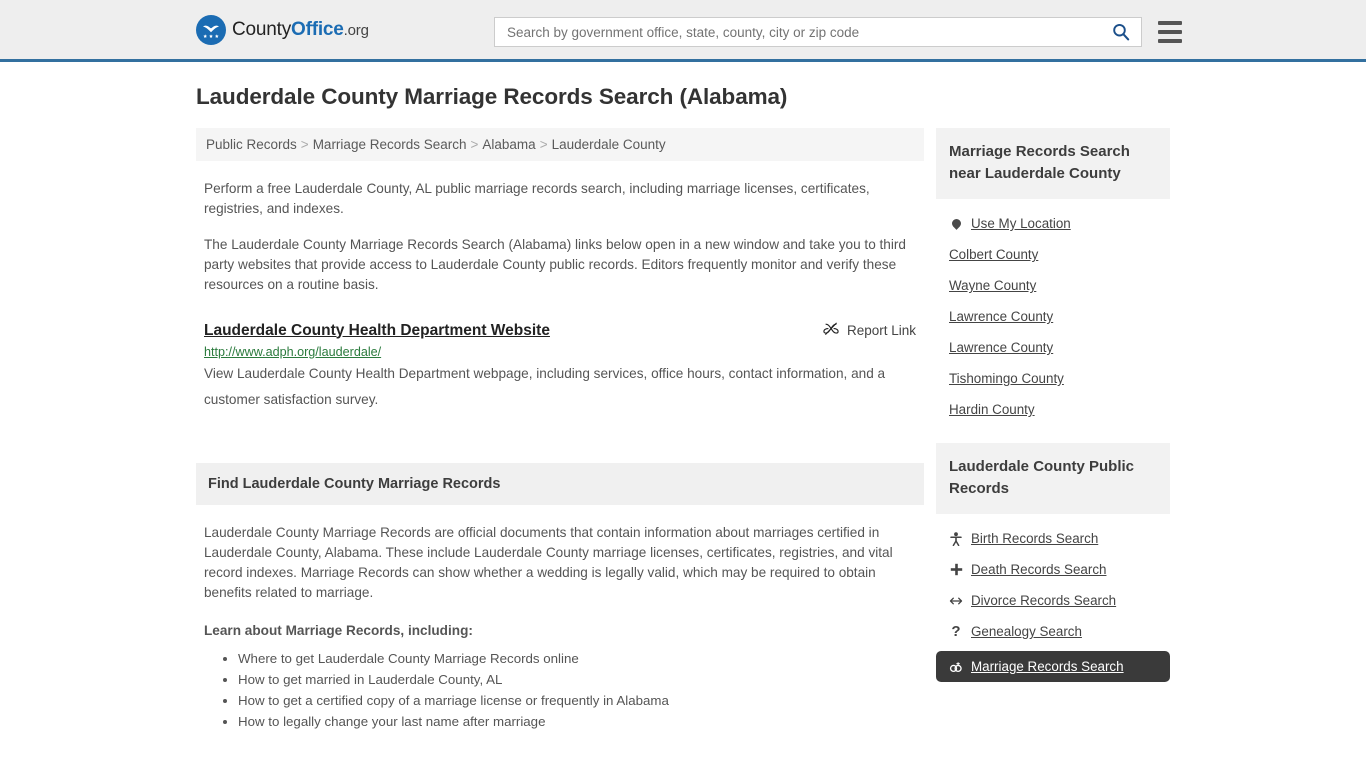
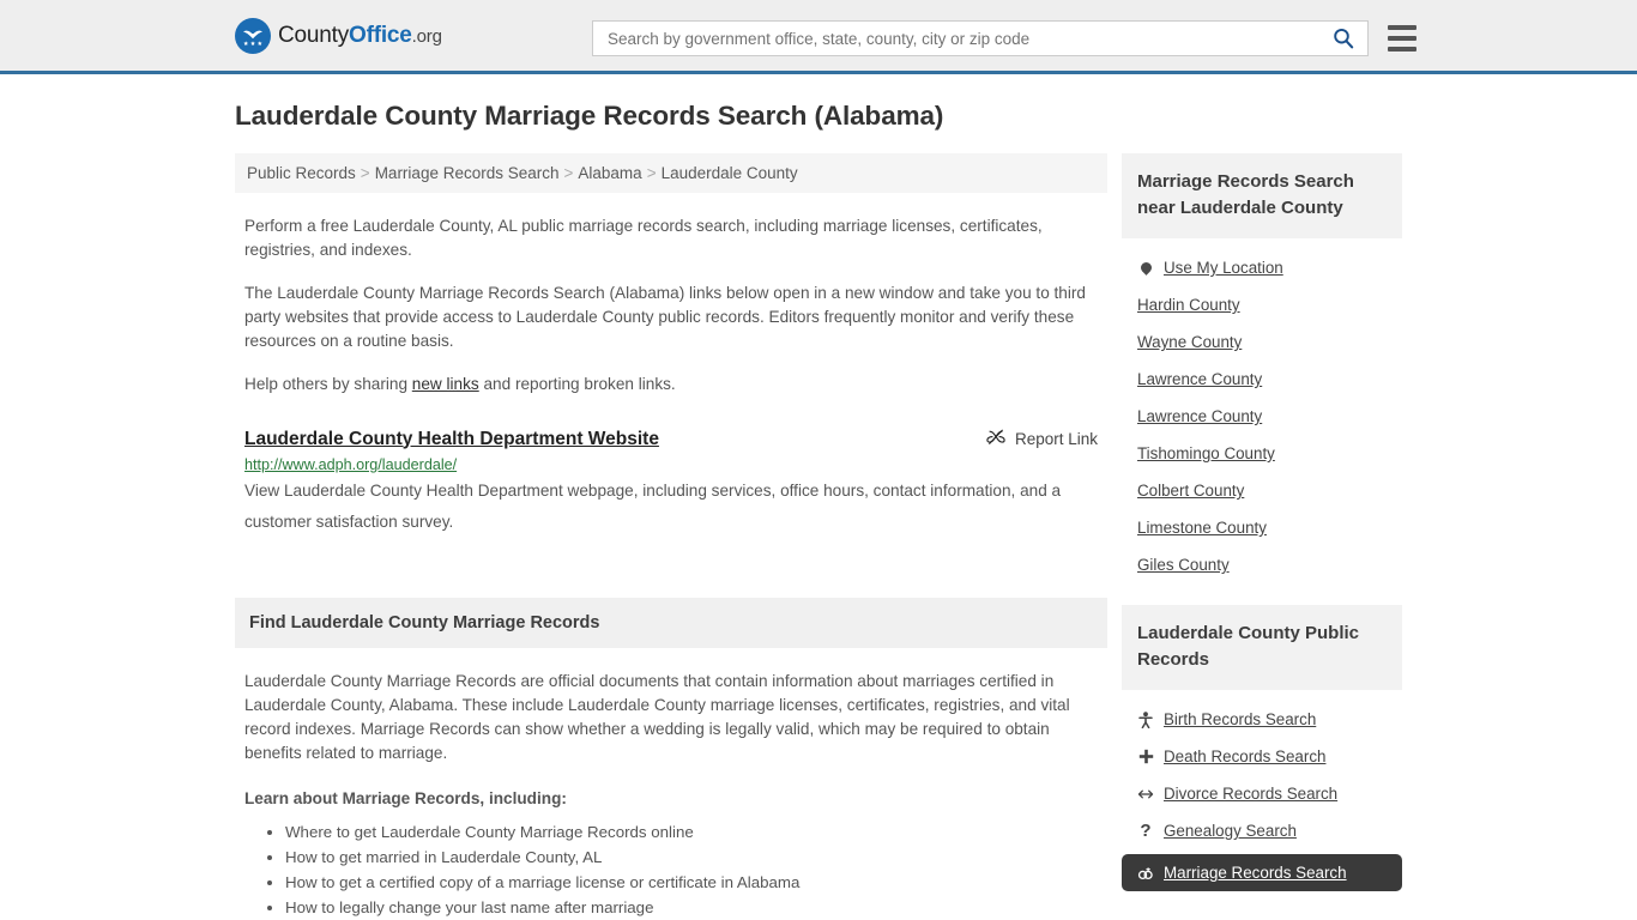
  CountyOffice.org
  Search by government office, state, county, city or zip code
  Lauderdale County Marriage Records Search (Alabama)
  Public Records > Marriage Records Search > Alabama > Lauderdale County
  Perform a free Lauderdale County, AL public marriage records search, including marriage licenses, certificates, registries, and indexes.
  The Lauderdale County Marriage Records Search (Alabama) links below open in a new window and take you to third party websites that provide access to Lauderdale County public records. Editors frequently monitor and verify these resources on a routine basis.
+ Help others by sharing new links and reporting broken links.
  Lauderdale County Health Department Website
  Report Link
  http://www.adph.org/lauderdale/
  View Lauderdale County Health Department webpage, including services, office hours, contact information, and a customer satisfaction survey.
  Find Lauderdale County Marriage Records
  Lauderdale County Marriage Records are official documents that contain information about marriages certified in Lauderdale County, Alabama. These include Lauderdale County marriage licenses, certificates, registries, and vital record indexes. Marriage Records can show whether a wedding is legally valid, which may be required to obtain benefits related to marriage.
  Learn about Marriage Records, including:
  Where to get Lauderdale County Marriage Records online
  How to get married in Lauderdale County, AL
- How to get a certified copy of a marriage license or frequently in Alabama
+ How to get a certified copy of a marriage license or certificate in Alabama
  How to legally change your last name after marriage
  Marriage Records Search near Lauderdale County
  Use My Location
- Colbert County
+ Hardin County
  Wayne County
  Lawrence County
  Lawrence County
  Tishomingo County
- Hardin County
+ Colbert County
+ Limestone County
+ Giles County
  Lauderdale County Public Records
  Birth Records Search
  Death Records Search
  Divorce Records Search
  ?
  Genealogy Search
  Marriage Records Search
